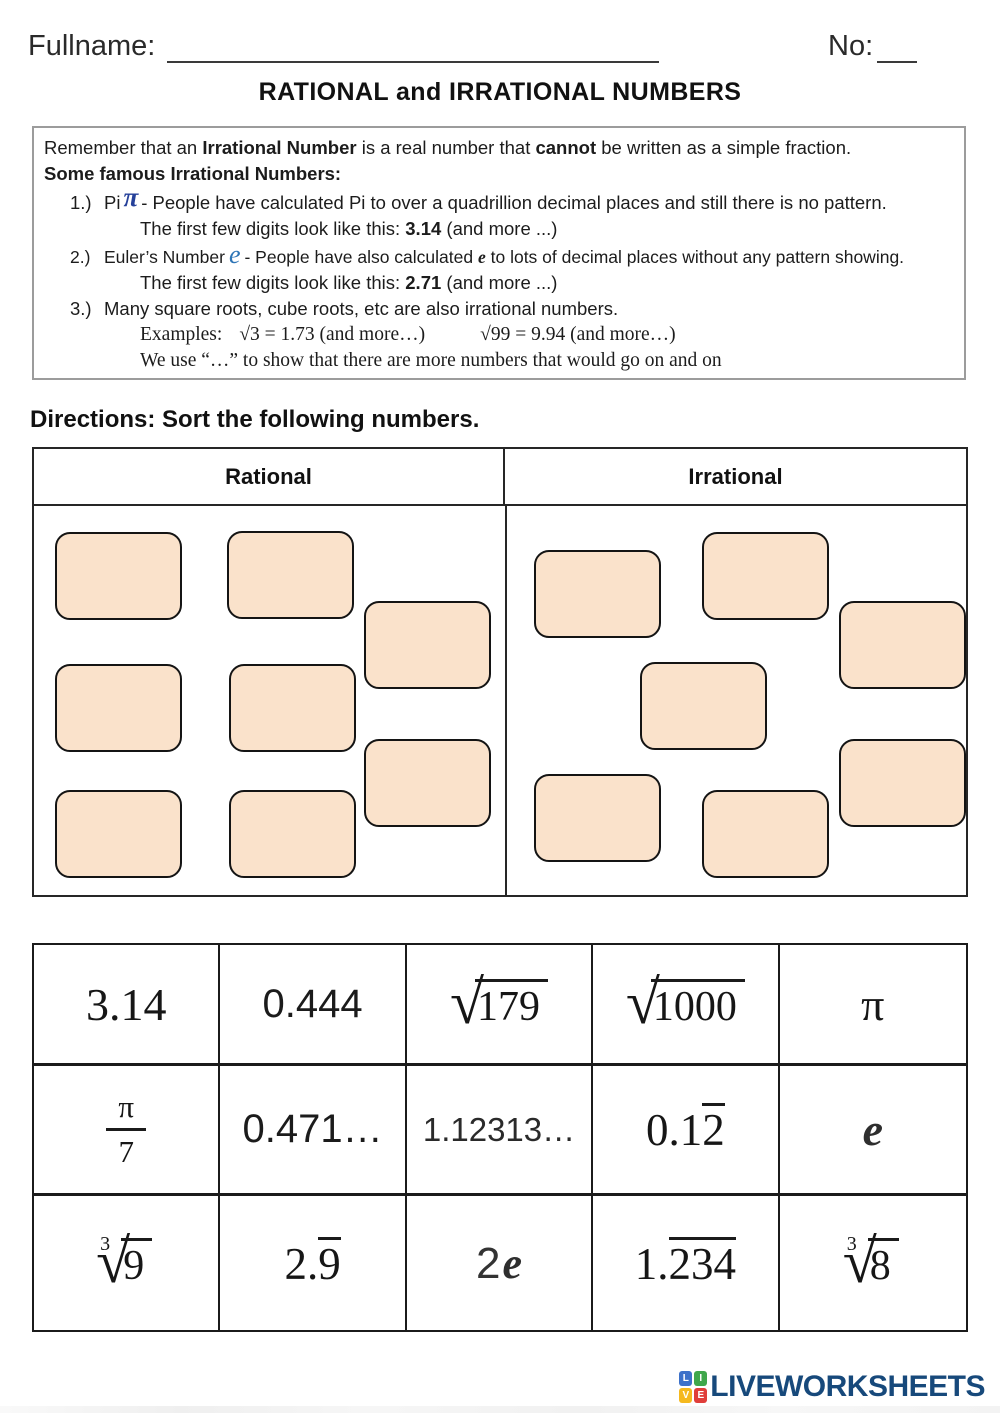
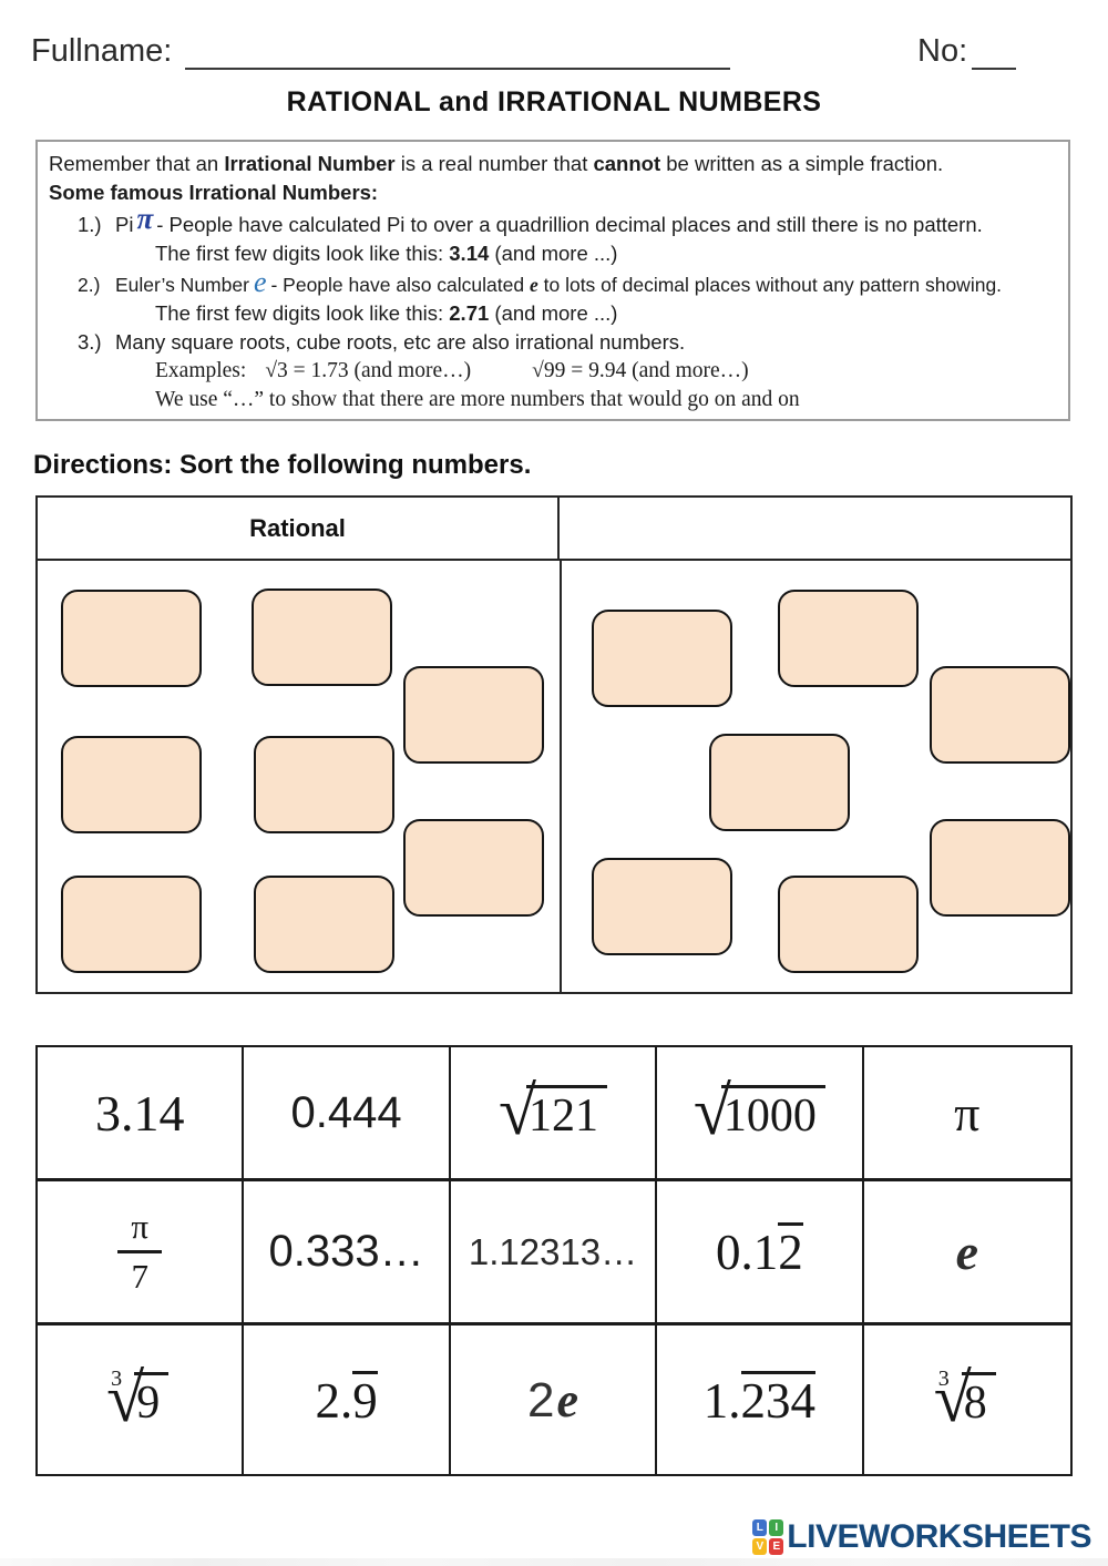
  Fullname:
  No:
  RATIONAL and IRRATIONAL NUMBERS
  Remember that an Irrational Number is a real number that cannot be written as a simple fraction.
  Some famous Irrational Numbers:
  1.) Pi π - People have calculated Pi to over a quadrillion decimal places and still there is no pattern.
  The first few digits look like this: 3.14 (and more ...)
  2.) Euler’s Number e - People have also calculated e to lots of decimal places without any pattern showing.
  The first few digits look like this: 2.71 (and more ...)
  3.) Many square roots, cube roots, etc are also irrational numbers.
  Examples: √3 = 1.73 (and more…) √99 = 9.94 (and more…)
  We use “…” to show that there are more numbers that would go on and on
  Directions: Sort the following numbers.
  Rational
- Irrational
  3.14
  0.444
  √
- 179
+ 121
  √
  1000
  π
  π
  7
- 0.471…
+ 0.333…
  1.12313…
  0.12
  e
  3
  √
  9
  2.9
  2e
  1.234
  3
  √
  8
  L
  I
  V
  E
  LIVEWORKSHEETS
